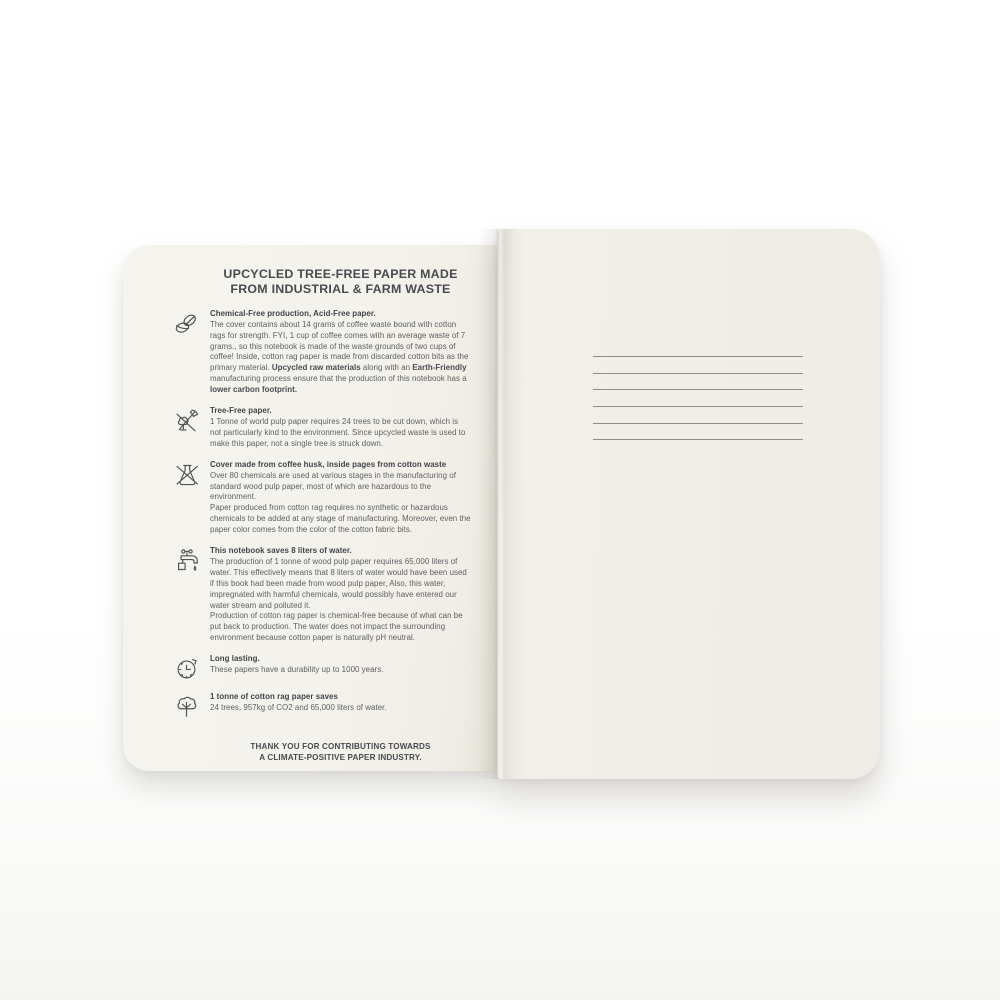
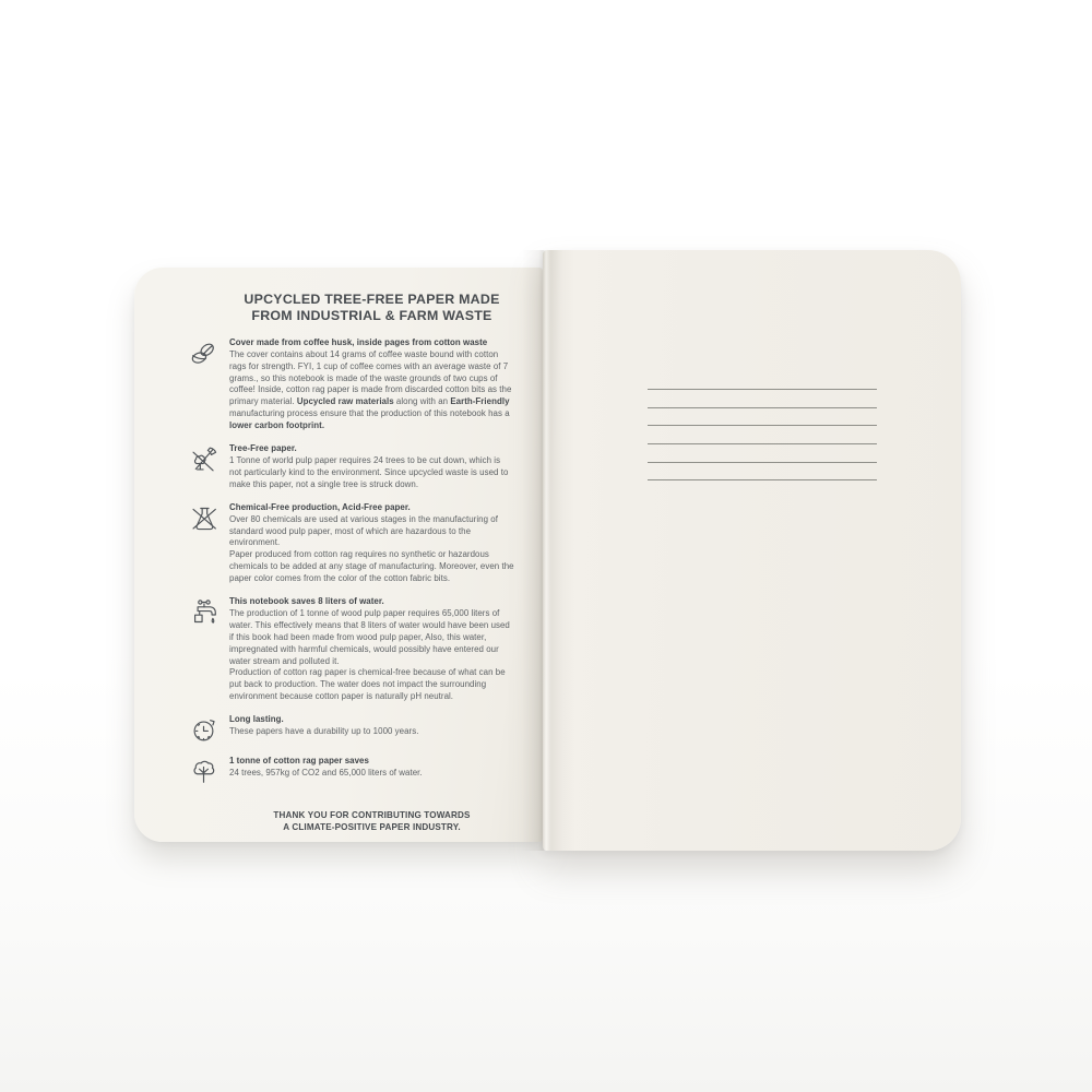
  UPCYCLED TREE-FREE PAPER MADE
  FROM INDUSTRIAL & FARM WASTE
- Chemical-Free production, Acid-Free paper.
+ Cover made from coffee husk, inside pages from cotton waste
  The cover contains about 14 grams of coffee waste bound with cotton rags for strength. FYI, 1 cup of coffee comes with an average waste of 7 grams., so this notebook is made of the waste grounds of two cups of coffee! Inside, cotton rag paper is made from discarded cotton bits as the primary material. Upcycled raw materials along with an Earth-Friendly manufacturing process ensure that the production of this notebook has a lower carbon footprint.
  Tree-Free paper.
  1 Tonne of world pulp paper requires 24 trees to be cut down, which is not particularly kind to the environment. Since upcycled waste is used to make this paper, not a single tree is struck down.
- Cover made from coffee husk, inside pages from cotton waste
+ Chemical-Free production, Acid-Free paper.
  Over 80 chemicals are used at various stages in the manufacturing of standard wood pulp paper, most of which are hazardous to the environment.
  Paper produced from cotton rag requires no synthetic or hazardous chemicals to be added at any stage of manufacturing. Moreover, even the paper color comes from the color of the cotton fabric bits.
  This notebook saves 8 liters of water.
  The production of 1 tonne of wood pulp paper requires 65,000 liters of water. This effectively means that 8 liters of water would have been used if this book had been made from wood pulp paper, Also, this water, impregnated with harmful chemicals, would possibly have entered our water stream and polluted it.
  Production of cotton rag paper is chemical-free because of what can be put back to production. The water does not impact the surrounding environment because cotton paper is naturally pH neutral.
  Long lasting.
  These papers have a durability up to 1000 years.
  1 tonne of cotton rag paper saves
  24 trees, 957kg of CO2 and 65,000 liters of water.
  THANK YOU FOR CONTRIBUTING TOWARDS
  A CLIMATE-POSITIVE PAPER INDUSTRY.
